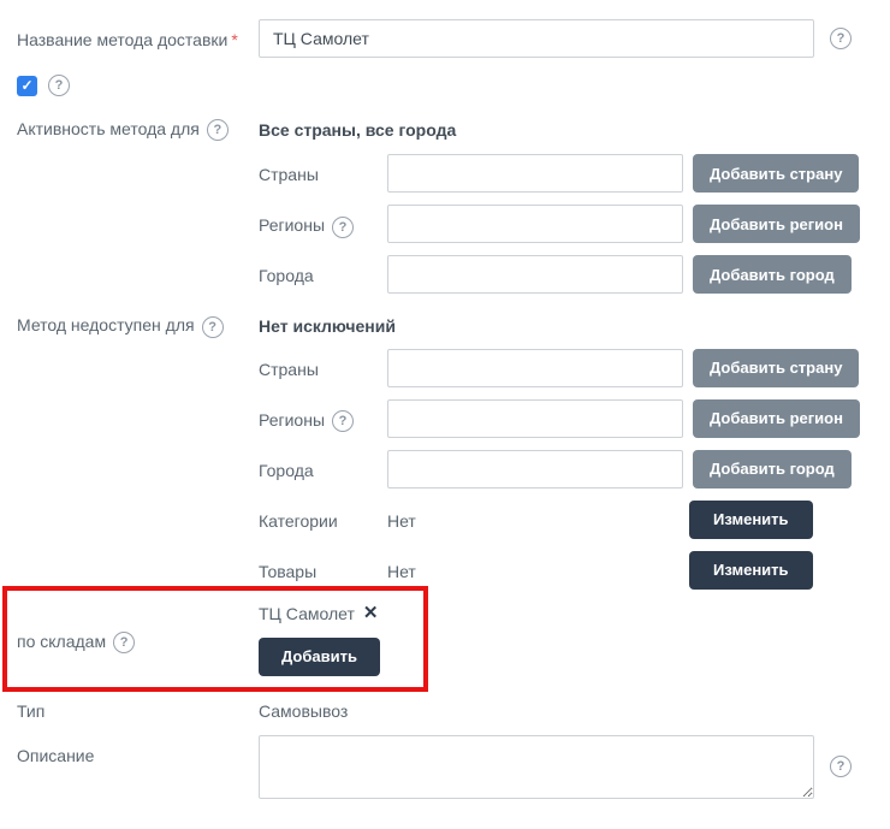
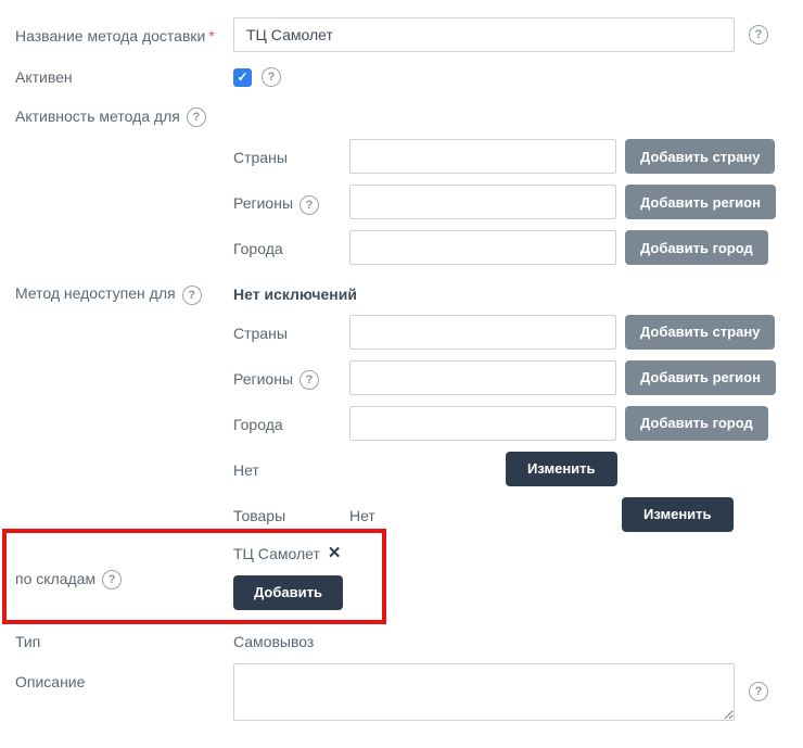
  Название метода доставки *
  ТЦ Самолет
  ?
+ Активен
  ✓
  ?
  Активность метода для ?
- Все страны, все города
  Страны
  Добавить страну
  Регионы ?
  Добавить регион
  Города
  Добавить город
  Метод недоступен для ?
  Нет исключений
  Страны
  Добавить страну
  Регионы ?
  Добавить регион
  Города
  Добавить город
- Категории
  Нет
  Изменить
  Товары
  Нет
  Изменить
  по складам ?
  ТЦ Самолет
  ✕
  Добавить
  Тип
  Самовывоз
  Описание
  ?
